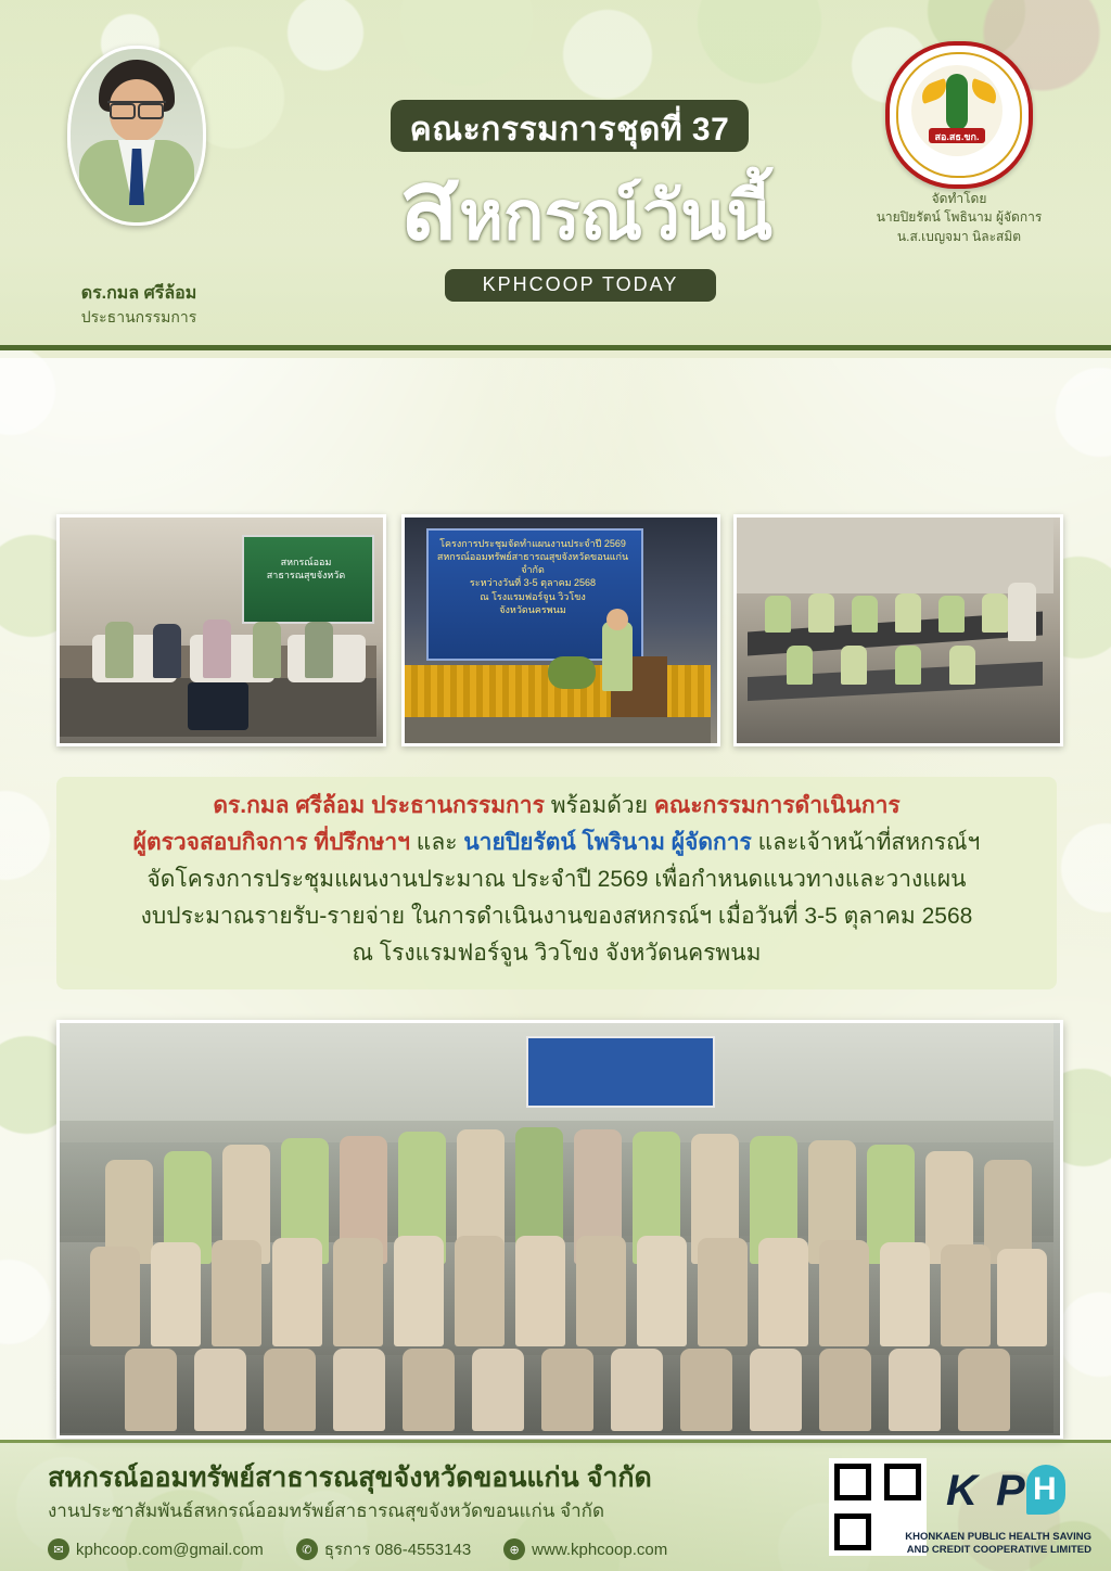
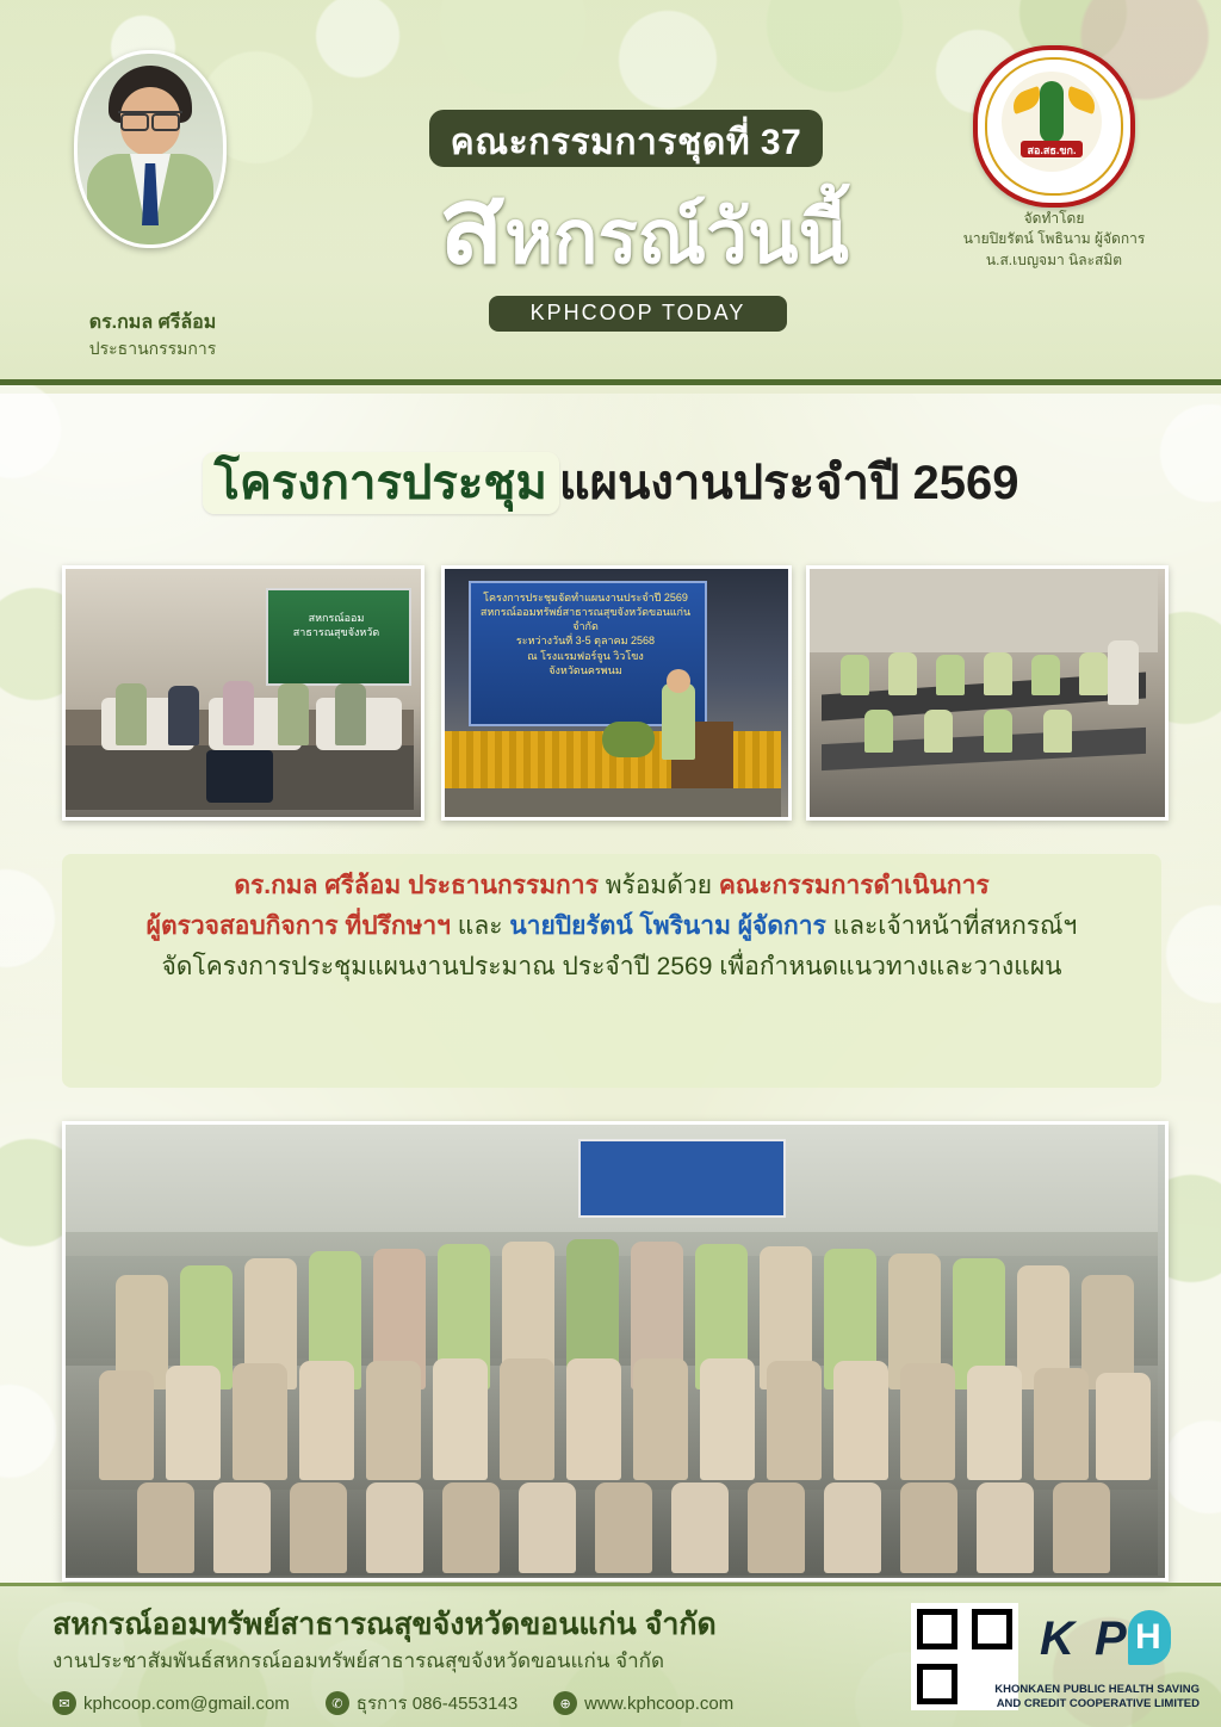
  ดร.กมล ศรีล้อม
  ประธานกรรมการ
  คณะกรรมการชุดที่ 37
  สหกรณ์วันนี้
  KPHCOOP TODAY
  สอ.สธ.ขก.
  จัดทำโดย
  นายปิยรัตน์ โพธินาม ผู้จัดการ
  น.ส.เบญจมา นิละสมิต
+ โครงการประชุม แผนงานประจำปี 2569
  สหกรณ์ออม
  สาธารณสุขจังหวัด
  โครงการประชุมจัดทำแผนงานประจำปี 2569
  สหกรณ์ออมทรัพย์สาธารณสุขจังหวัดขอนแก่น จำกัด
  ระหว่างวันที่ 3-5 ตุลาคม 2568
  ณ โรงแรมฟอร์จูน วิวโขง
  จังหวัดนครพนม
  ดร.กมล ศรีล้อม ประธานกรรมการ พร้อมด้วย คณะกรรมการดำเนินการ
  ผู้ตรวจสอบกิจการ ที่ปรึกษาฯ และ นายปิยรัตน์ โพรินาม ผู้จัดการ และเจ้าหน้าที่สหกรณ์ฯ
  จัดโครงการประชุมแผนงานประมาณ ประจำปี 2569 เพื่อกำหนดแนวทางและวางแผน
- งบประมาณรายรับ-รายจ่าย ในการดำเนินงานของสหกรณ์ฯ เมื่อวันที่ 3-5 ตุลาคม 2568
- ณ โรงแรมฟอร์จูน วิวโขง จังหวัดนครพนม
  สหกรณ์ออมทรัพย์สาธารณสุขจังหวัดขอนแก่น จำกัด
  งานประชาสัมพันธ์สหกรณ์ออมทรัพย์สาธารณสุขจังหวัดขอนแก่น จำกัด
  ✉
  kphcoop.com@gmail.com
  ✆
  ธุรการ 086-4553143
  ⊕
  www.kphcoop.com
  K
  P
  H
  KHONKAEN PUBLIC HEALTH SAVING
  AND CREDIT COOPERATIVE LIMITED
